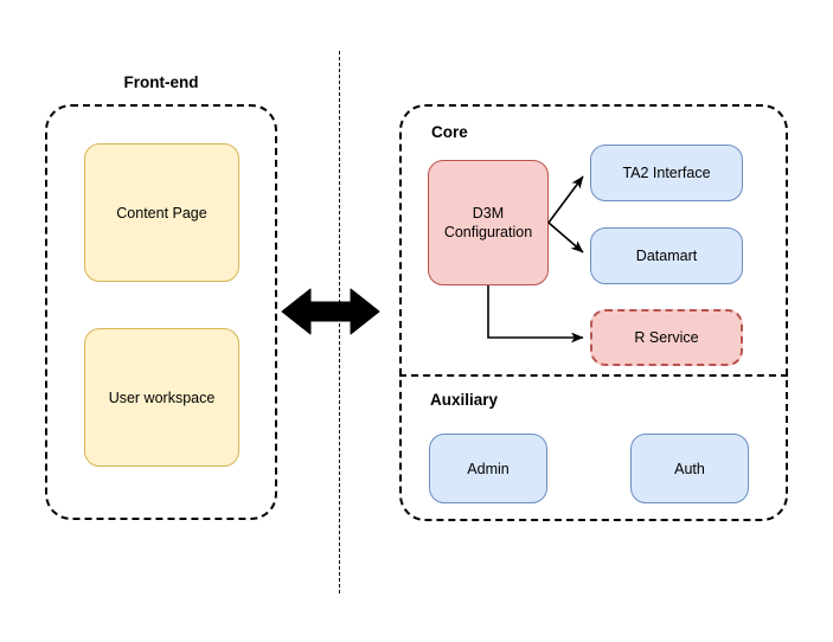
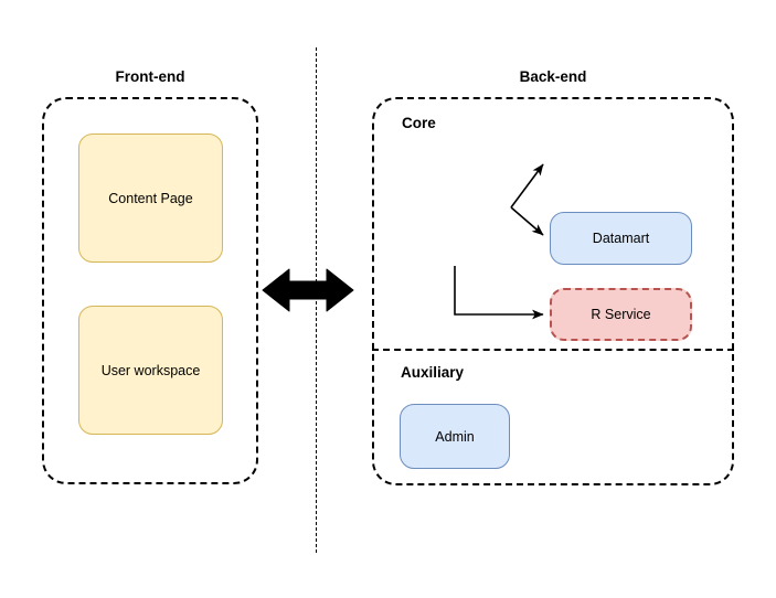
  Front-end
  Content Page
  User workspace
+ Back-end
  Core
- D3M
- Configuration
- TA2 Interface
  Datamart
  R Service
  Auxiliary
  Admin
- Auth
